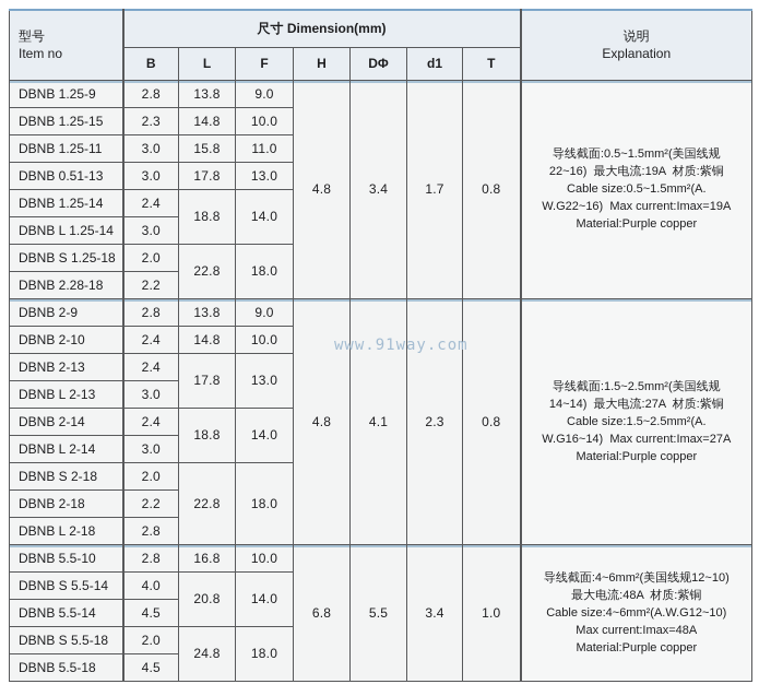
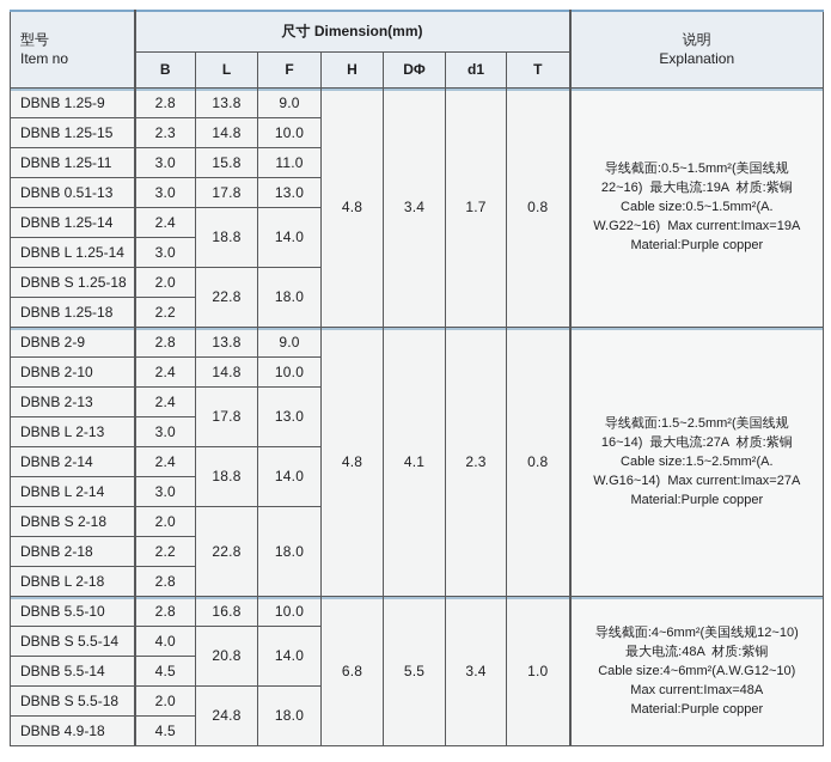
  型号 Item no	尺寸 Dimension(mm)	说明 Explanation
  B	L	F	H	DΦ	d1	T
  DBNB 1.25-9	2.8	13.8	9.0	4.8	3.4	1.7	0.8	导线截面:0.5~1.5mm²(美国线规 22~16) 最大电流:19A 材质:紫铜 Cable size:0.5~1.5mm²(A. W.G22~16) Max current:Imax=19A Material:Purple copper
  DBNB 1.25-15	2.3	14.8	10.0
  DBNB 1.25-11	3.0	15.8	11.0
  DBNB 0.51-13	3.0	17.8	13.0
  DBNB 1.25-14	2.4	18.8	14.0
  DBNB L 1.25-14	3.0
  DBNB S 1.25-18	2.0	22.8	18.0
- DBNB 2.28-18	2.2
+ DBNB 1.25-18	2.2
- DBNB 2-9	2.8	13.8	9.0	4.8	4.1	2.3	0.8	导线截面:1.5~2.5mm²(美国线规 14~14) 最大电流:27A 材质:紫铜 Cable size:1.5~2.5mm²(A. W.G16~14) Max current:Imax=27A Material:Purple copper
+ DBNB 2-9	2.8	13.8	9.0	4.8	4.1	2.3	0.8	导线截面:1.5~2.5mm²(美国线规 16~14) 最大电流:27A 材质:紫铜 Cable size:1.5~2.5mm²(A. W.G16~14) Max current:Imax=27A Material:Purple copper
  DBNB 2-10	2.4	14.8	10.0
  DBNB 2-13	2.4	17.8	13.0
  DBNB L 2-13	3.0
  DBNB 2-14	2.4	18.8	14.0
  DBNB L 2-14	3.0
  DBNB S 2-18	2.0	22.8	18.0
  DBNB 2-18	2.2
  DBNB L 2-18	2.8
  DBNB 5.5-10	2.8	16.8	10.0	6.8	5.5	3.4	1.0	导线截面:4~6mm²(美国线规12~10) 最大电流:48A 材质:紫铜 Cable size:4~6mm²(A.W.G12~10) Max current:Imax=48A Material:Purple copper
  DBNB S 5.5-14	4.0	20.8	14.0
  DBNB 5.5-14	4.5
  DBNB S 5.5-18	2.0	24.8	18.0
- DBNB 5.5-18	4.5
+ DBNB 4.9-18	4.5
- www.91way.com
